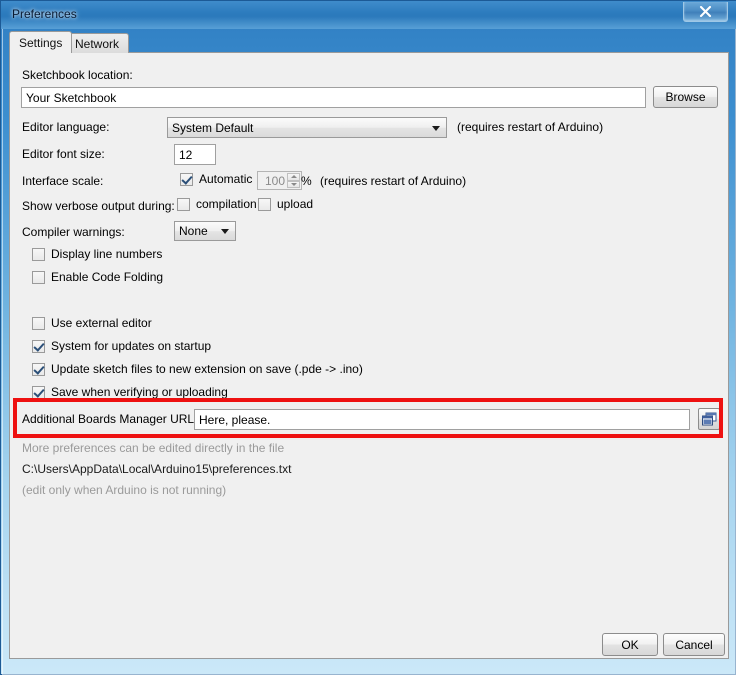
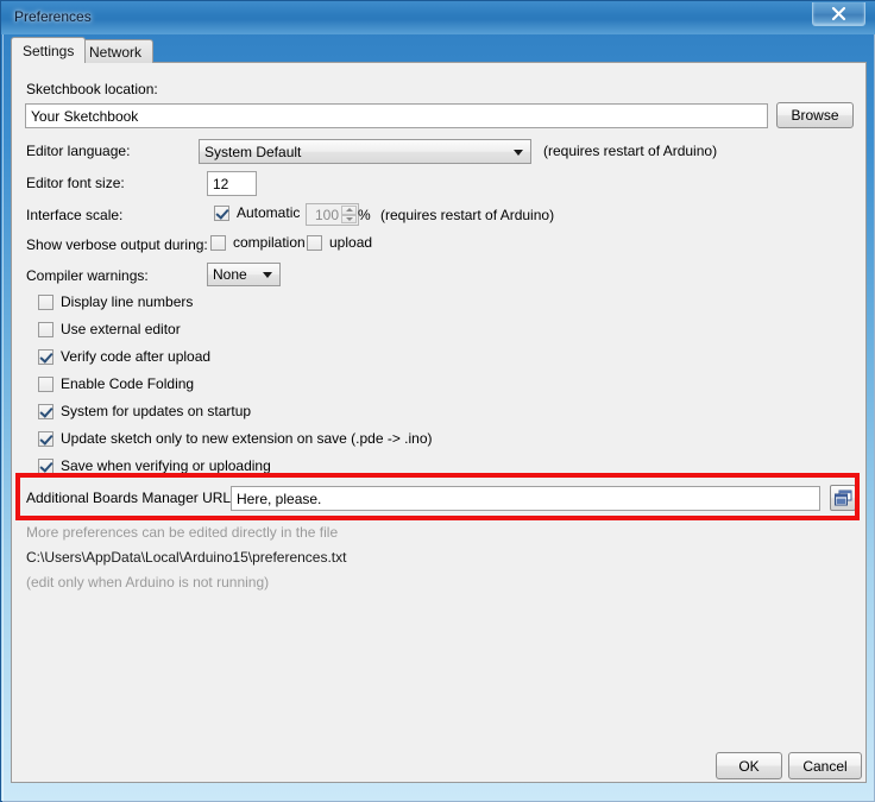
  Preferences
  Settings
  Network
  Sketchbook location:
  Your Sketchbook
  Browse
  Editor language:
  System Default
  (requires restart of Arduino)
  Editor font size:
  12
  Interface scale:
  Automatic
  100
  %
  (requires restart of Arduino)
  Show verbose output during:
  compilation
  upload
  Compiler warnings:
  None
  Display line numbers
- Enable Code Folding
+ Use external editor
+ Verify code after upload
- Use external editor
+ Enable Code Folding
  System for updates on startup
- Update sketch files to new extension on save (.pde -> .ino)
+ Update sketch only to new extension on save (.pde -> .ino)
  Save when verifying or uploading
  Additional Boards Manager URL
  Here, please.
  More preferences can be edited directly in the file
  C:\Users\AppData\Local\Arduino15\preferences.txt
  (edit only when Arduino is not running)
  OK
  Cancel
